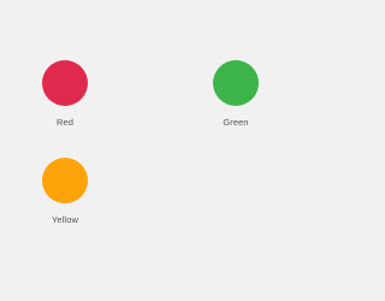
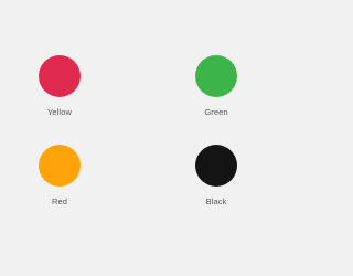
- Red
+ Yellow
  Green
- Yellow
+ Red
+ Black
